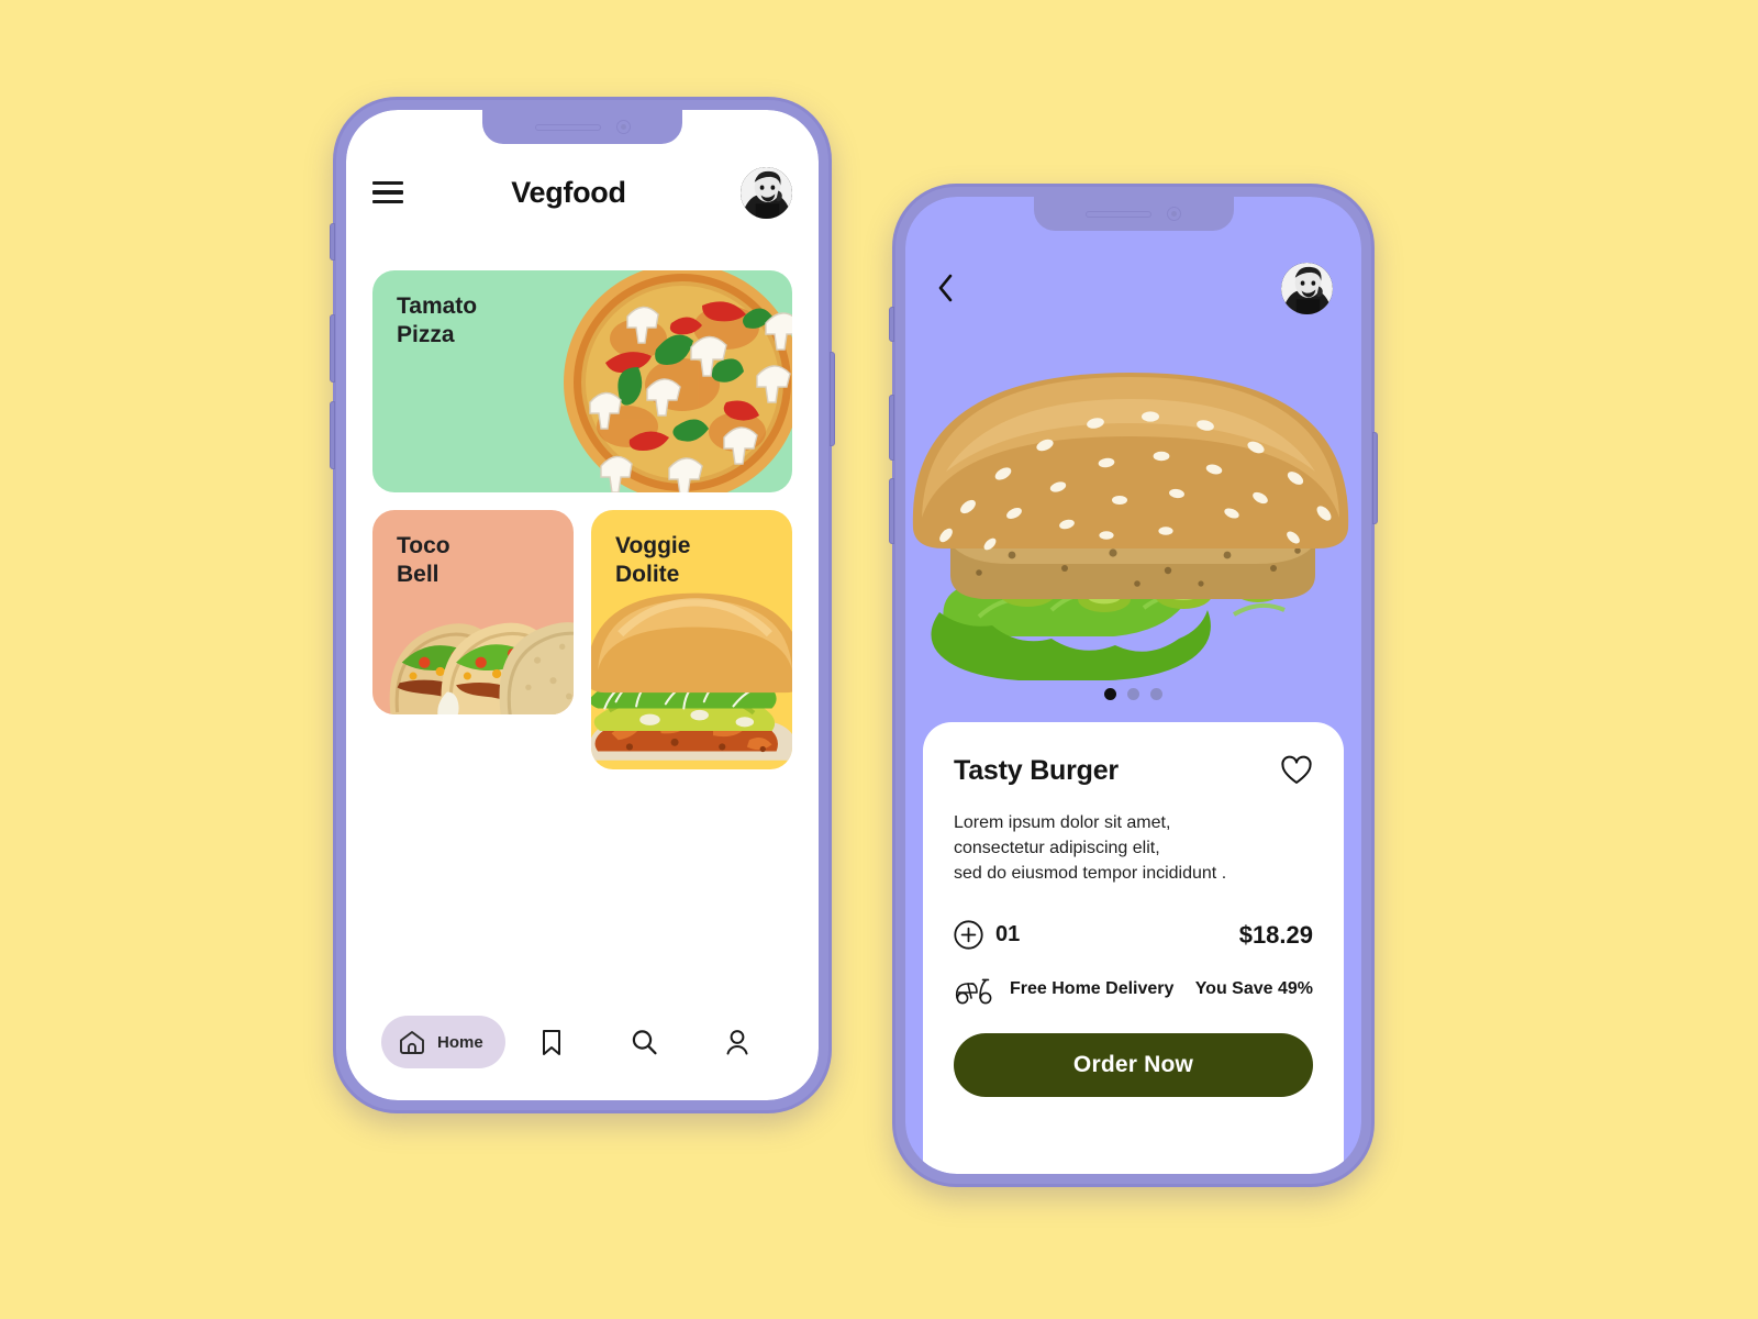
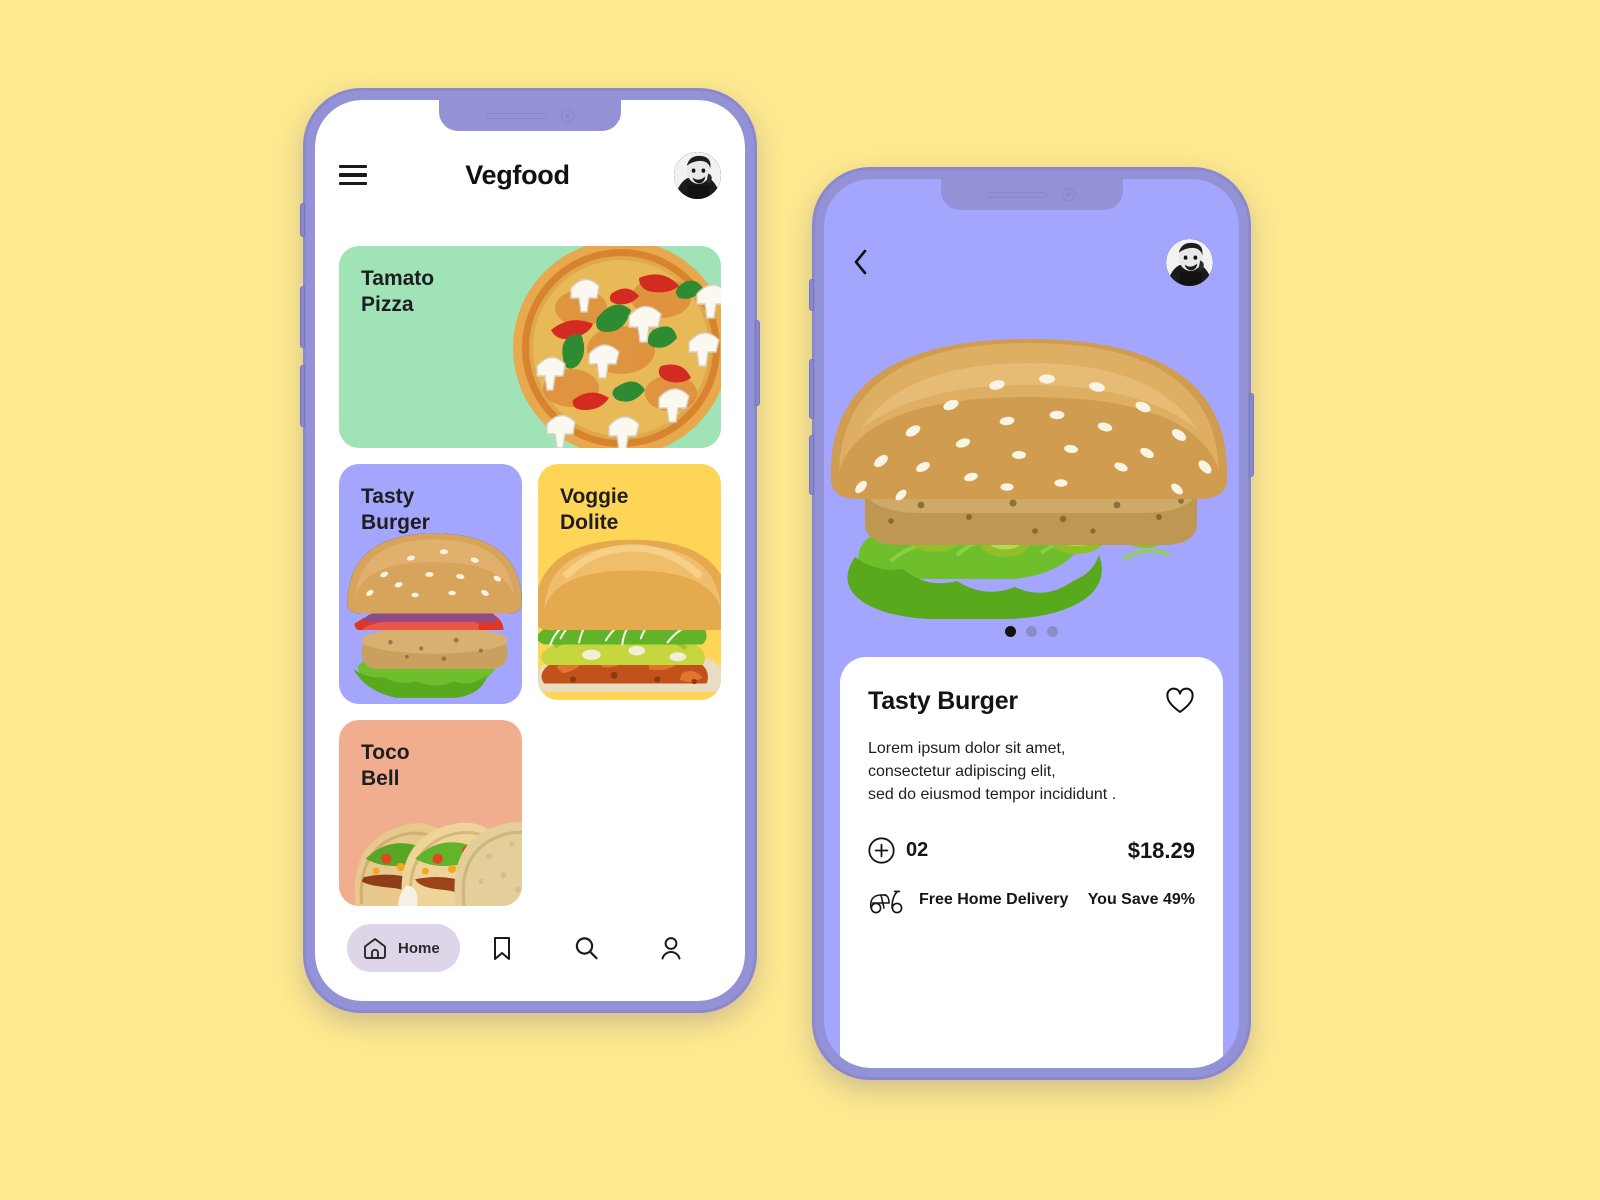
  Vegfood
  Tamato
  Pizza
+ Tasty
+ Burger
  Toco
  Bell
  Voggie
  Dolite
  Home
  Tasty Burger
  Lorem ipsum dolor sit amet,
  consectetur adipiscing elit,
  sed do eiusmod tempor incididunt .
- 01
+ 02
  $18.29
  Free Home Delivery
  You Save 49%
- Order Now
